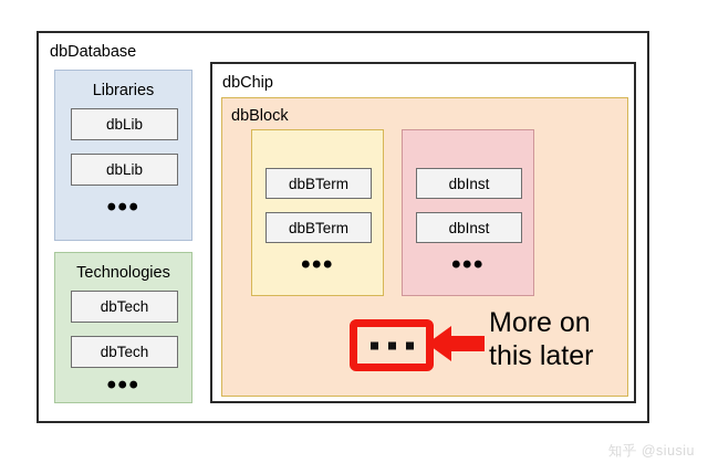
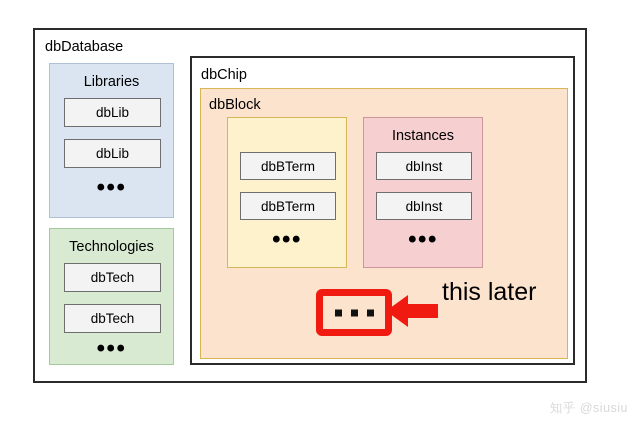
  dbDatabase
  Libraries
  dbLib
  dbLib
  •••
  Technologies
  dbTech
  dbTech
  •••
  dbChip
  dbBlock
  dbBTerm
  dbBTerm
  •••
+ Instances
  dbInst
  dbInst
  •••
- More on
  this later
  知乎 @siusiu
